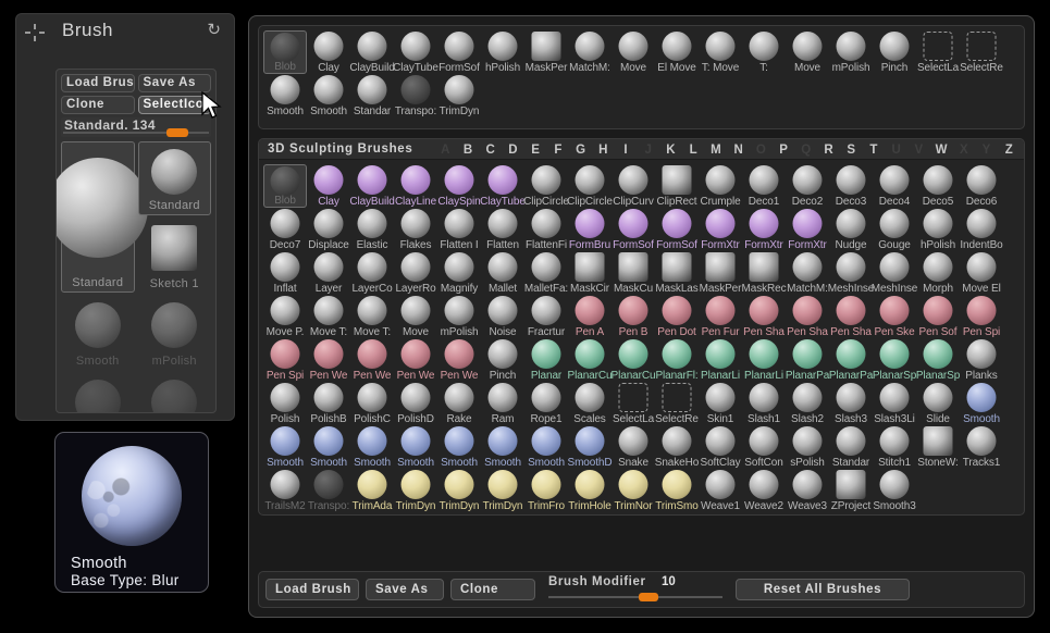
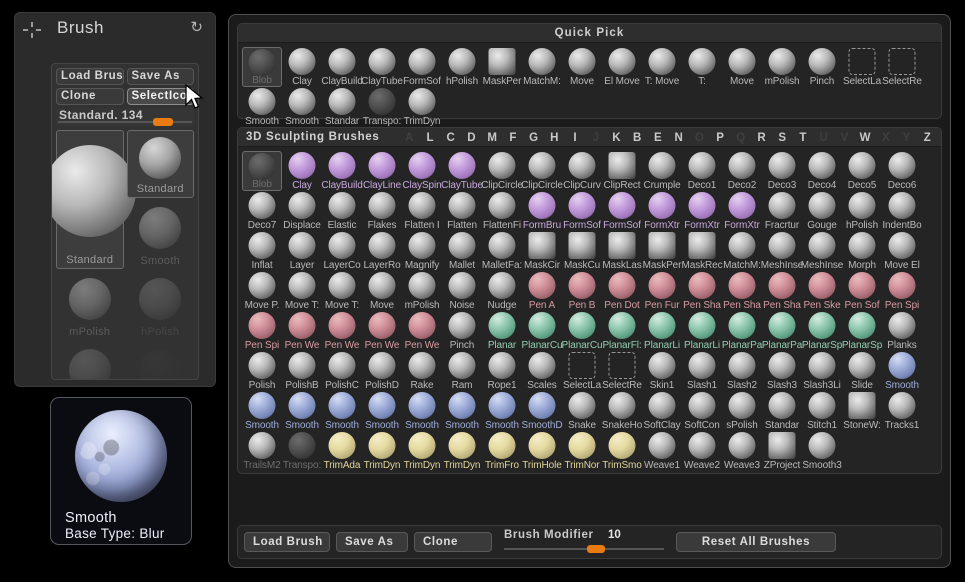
  Brush
  ↻
  Load Brus
  Save As
  Clone
  SelectIco
  Standard. 134
  Standard
  Standard
- Sketch 1
  Smooth
  mPolish
  Smooth
  Base Type: Blur
+ Quick Pick
  Blob
  Clay
  ClayBuild
  ClayTube
  FormSof
  hPolish
  MaskPer
  MatchM:
  Move
  El Move
  T: Move
  T:
  Move
  mPolish
  Pinch
  SelectLa
  SelectRe
  Smooth
  Smooth
  Standar
  Transpo:
  TrimDyn
  3D Sculpting Brushes
- B
+ L
  C
  D
- E
+ M
  F
  G
  H
  I
  K
- L
+ B
- M
+ E
  N
  P
  R
  S
  T
  W
  Z
  Blob
  Clay
  ClayBuild
  ClayLine
  ClaySpin
  ClayTube
  ClipCircle
  ClipCircle
  ClipCurv
  ClipRect
  Crumple
  Deco1
  Deco2
  Deco3
  Deco4
  Deco5
  Deco6
  Deco7
  Displace
  Elastic
  Flakes
  Flatten I
  Flatten
  FlattenFi
  FormBru
  FormSof
  FormSof
  FormXtr
  FormXtr
  FormXtr
- Nudge
+ Fracrtur
  Gouge
  hPolish
  IndentBo
  Inflat
  Layer
  LayerCo
  LayerRo
  Magnify
  Mallet
  MalletFa:
  MaskCir
  MaskCu
  MaskLas
  MaskPer
  MaskRec
  MatchM:
  MeshInse
  MeshInse
  Morph
  Move El
  Move P.
  Move T:
  Move T:
  Move
  mPolish
  Noise
- Fracrtur
+ Nudge
  Pen A
  Pen B
  Pen Dot
  Pen Fur
  Pen Sha
  Pen Sha
  Pen Sha
  Pen Ske
  Pen Sof
  Pen Spi
  Pen Spi
  Pen We
  Pen We
  Pen We
  Pen We
  Pinch
  Planar
  PlanarCu
  PlanarCu
  PlanarFl:
  PlanarLi
  PlanarLi
  PlanarPa
  PlanarPa
  PlanarSp
  PlanarSp
  Planks
  Polish
  PolishB
  PolishC
  PolishD
  Rake
  Ram
  Rope1
  Scales
  SelectLa
  SelectRe
  Skin1
  Slash1
  Slash2
  Slash3
  Slash3Li
  Slide
  Smooth
  Smooth
  Smooth
  Smooth
  Smooth
  Smooth
  Smooth
  Smooth
  SmoothD
  Snake
  SnakeHo
  SoftClay
  SoftCon
  sPolish
  Standar
  Stitch1
  StoneW:
  Tracks1
  TrailsM2
  Transpo:
  TrimAda
  TrimDyn
  TrimDyn
  TrimDyn
  TrimFro
  TrimHole
  TrimNor
  TrimSmo
  Weave1
  Weave2
  Weave3
  ZProject
  Smooth3
  Load Brush
  Save As
  Clone
  Brush Modifier
  10
  Reset All Brushes
